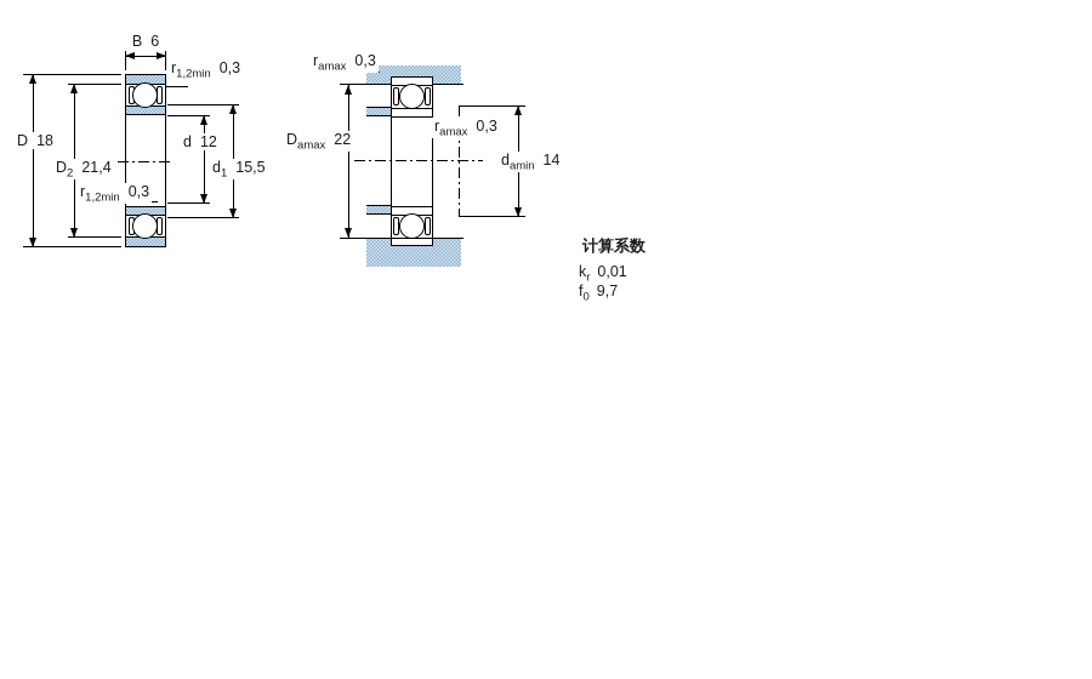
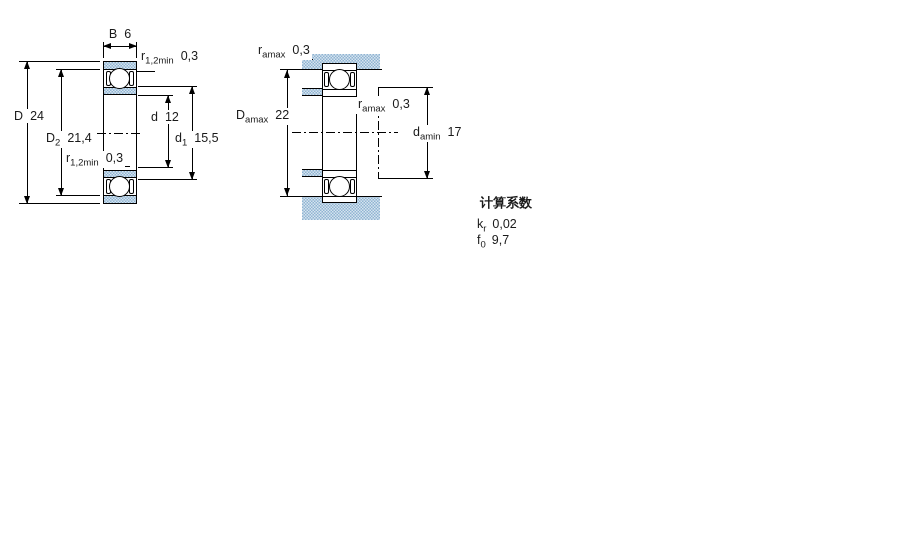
  B 6
- D 18
+ D 24
  D2 21,4
  d 12
  d1 15,5
  r1,2min 0,3
  r1,2min 0,3
  ramax 0,3
  Damax 22
  ramax 0,3
- damin 14
+ damin 17
  计算系数
- kr 0,01
+ kr 0,02
  f0 9,7
